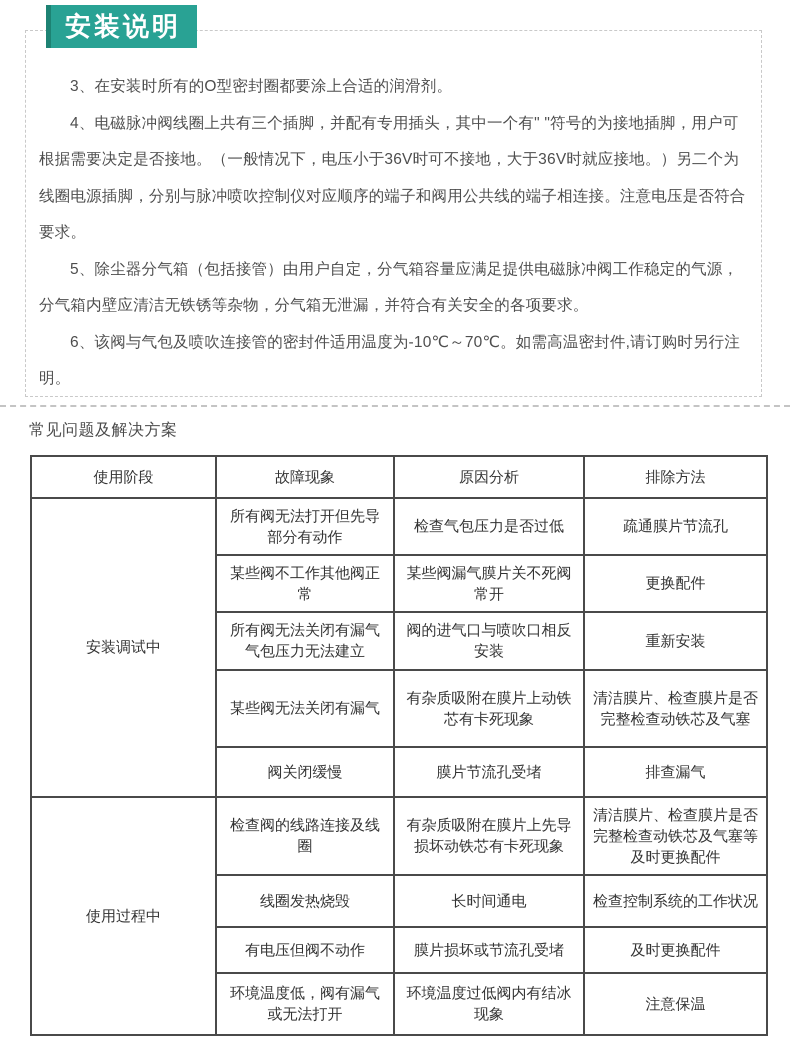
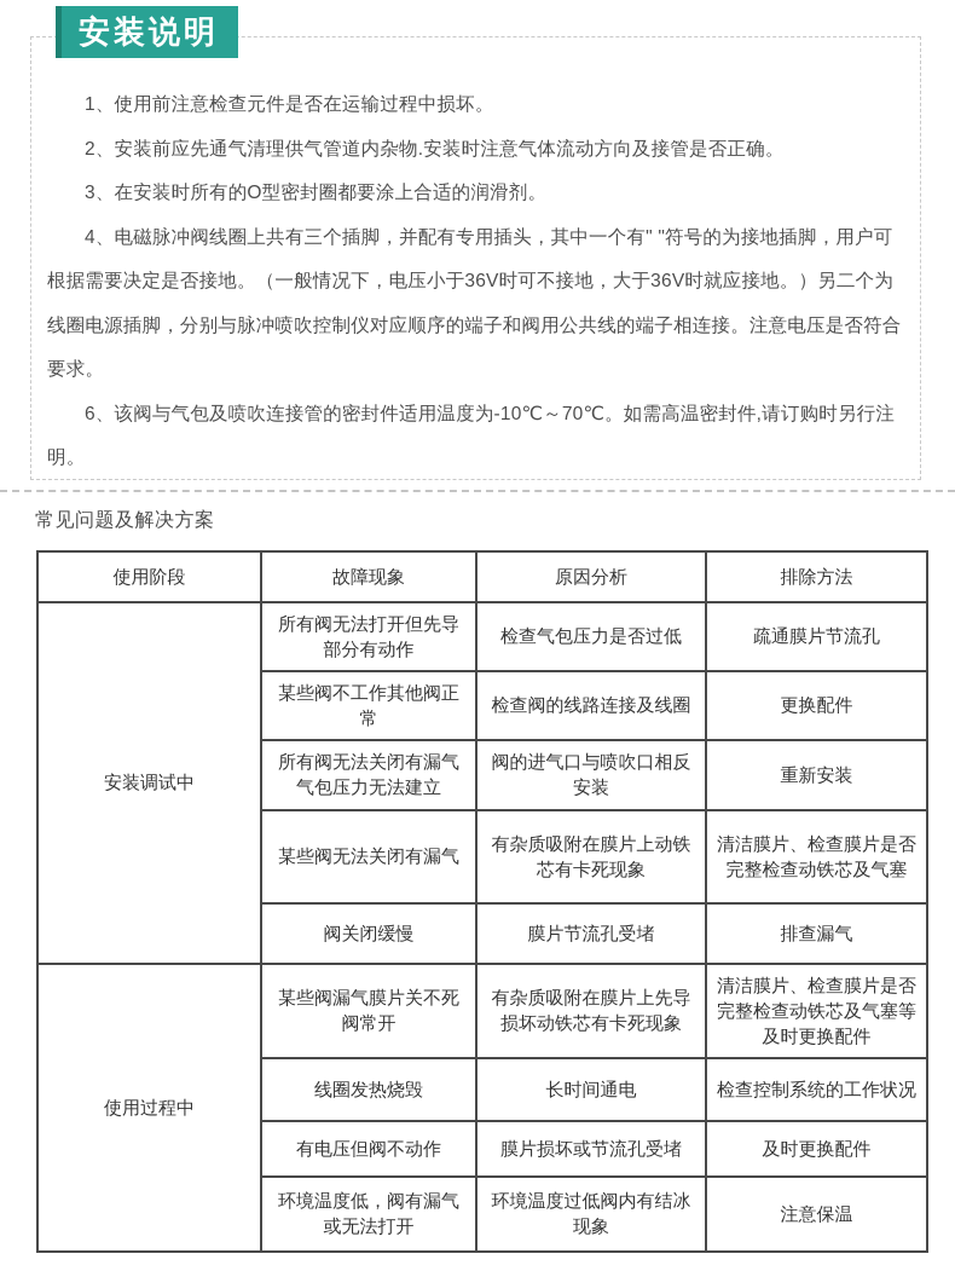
  安装说明
+ 1、使用前注意检查元件是否在运输过程中损坏。
+ 2、安装前应先通气清理供气管道内杂物.安装时注意气体流动方向及接管是否正确。
  3、在安装时所有的O型密封圈都要涂上合适的润滑剂。
  4、电磁脉冲阀线圈上共有三个插脚，并配有专用插头，其中一个有" "符号的为接地插脚，用户可根据需要决定是否接地。（一般情况下，电压小于36V时可不接地，大于36V时就应接地。）另二个为线圈电源插脚，分别与脉冲喷吹控制仪对应顺序的端子和阀用公共线的端子相连接。注意电压是否符合要求。
- 5、除尘器分气箱（包括接管）由用户自定，分气箱容量应满足提供电磁脉冲阀工作稳定的气源，分气箱内壁应清洁无铁锈等杂物，分气箱无泄漏，并符合有关安全的各项要求。
  6、该阀与气包及喷吹连接管的密封件适用温度为-10℃～70℃。如需高温密封件,请订购时另行注明。
  常见问题及解决方案
  使用阶段	故障现象	原因分析	排除方法
  安装调试中	所有阀无法打开但先导部分有动作	检查气包压力是否过低	疏通膜片节流孔
- 某些阀不工作其他阀正常	某些阀漏气膜片关不死阀常开	更换配件
+ 某些阀不工作其他阀正常	检查阀的线路连接及线圈	更换配件
  所有阀无法关闭有漏气气包压力无法建立	阀的进气口与喷吹口相反安装	重新安装
  某些阀无法关闭有漏气	有杂质吸附在膜片上动铁芯有卡死现象	清洁膜片、检查膜片是否完整检查动铁芯及气塞
  阀关闭缓慢	膜片节流孔受堵	排查漏气
- 使用过程中	检查阀的线路连接及线圈	有杂质吸附在膜片上先导损坏动铁芯有卡死现象	清洁膜片、检查膜片是否完整检查动铁芯及气塞等及时更换配件
+ 使用过程中	某些阀漏气膜片关不死阀常开	有杂质吸附在膜片上先导损坏动铁芯有卡死现象	清洁膜片、检查膜片是否完整检查动铁芯及气塞等及时更换配件
  线圈发热烧毁	长时间通电	检查控制系统的工作状况
  有电压但阀不动作	膜片损坏或节流孔受堵	及时更换配件
  环境温度低，阀有漏气或无法打开	环境温度过低阀内有结冰现象	注意保温
